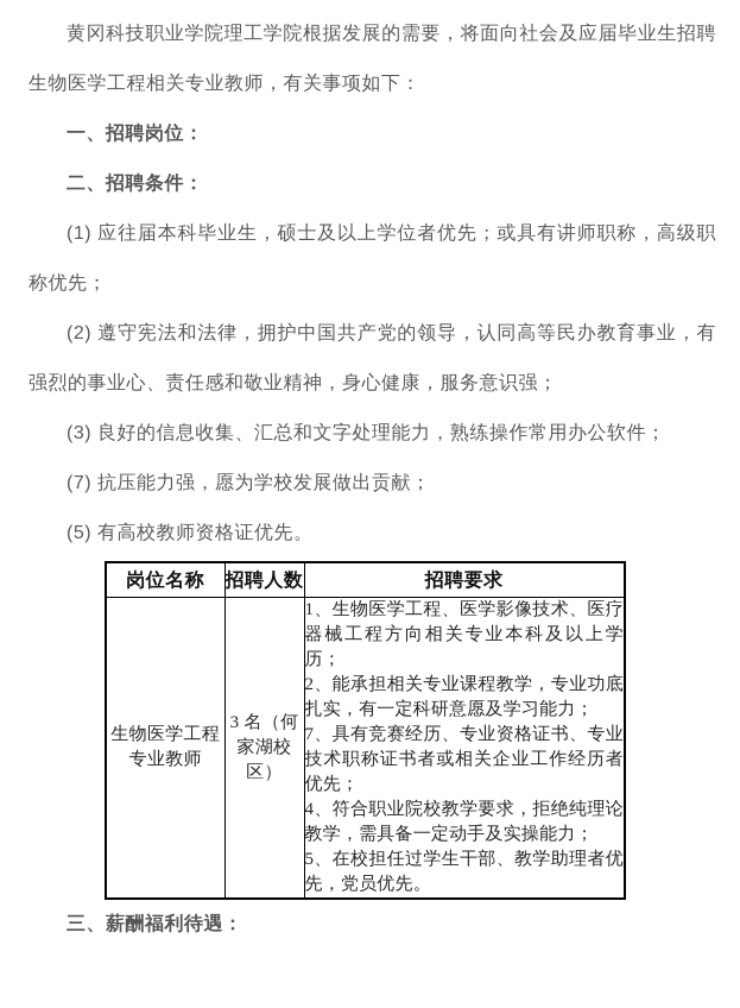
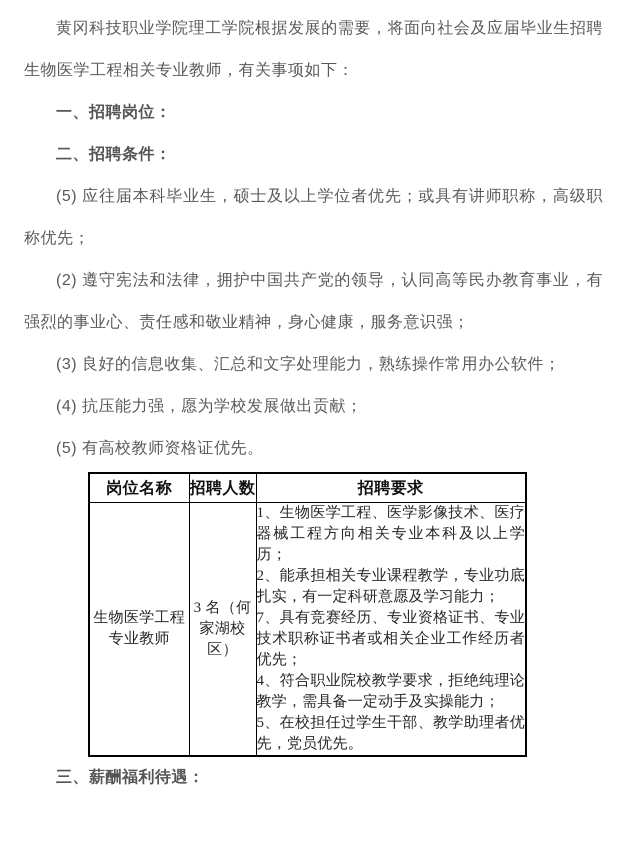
  黄冈科技职业学院理工学院根据发展的需要，将面向社会及应届毕业生招聘生物医学工程相关专业教师，有关事项如下：
  一、招聘岗位：
  二、招聘条件：
- (1) 应往届本科毕业生，硕士及以上学位者优先；或具有讲师职称，高级职称优先；
+ (5) 应往届本科毕业生，硕士及以上学位者优先；或具有讲师职称，高级职称优先；
  (2) 遵守宪法和法律，拥护中国共产党的领导，认同高等民办教育事业，有强烈的事业心、责任感和敬业精神，身心健康，服务意识强；
  (3) 良好的信息收集、汇总和文字处理能力，熟练操作常用办公软件；
- (7) 抗压能力强，愿为学校发展做出贡献；
+ (4) 抗压能力强，愿为学校发展做出贡献；
  (5) 有高校教师资格证优先。
  岗位名称	招聘人数	招聘要求
  生物医学工程专业教师	3 名（何家湖校区）	1、生物医学工程、医学影像技术、医疗器械工程方向相关专业本科及以上学历； 2、能承担相关专业课程教学，专业功底扎实，有一定科研意愿及学习能力； 7、具有竞赛经历、专业资格证书、专业技术职称证书者或相关企业工作经历者优先； 4、符合职业院校教学要求，拒绝纯理论教学，需具备一定动手及实操能力； 5、在校担任过学生干部、教学助理者优先，党员优先。
  三、薪酬福利待遇：
